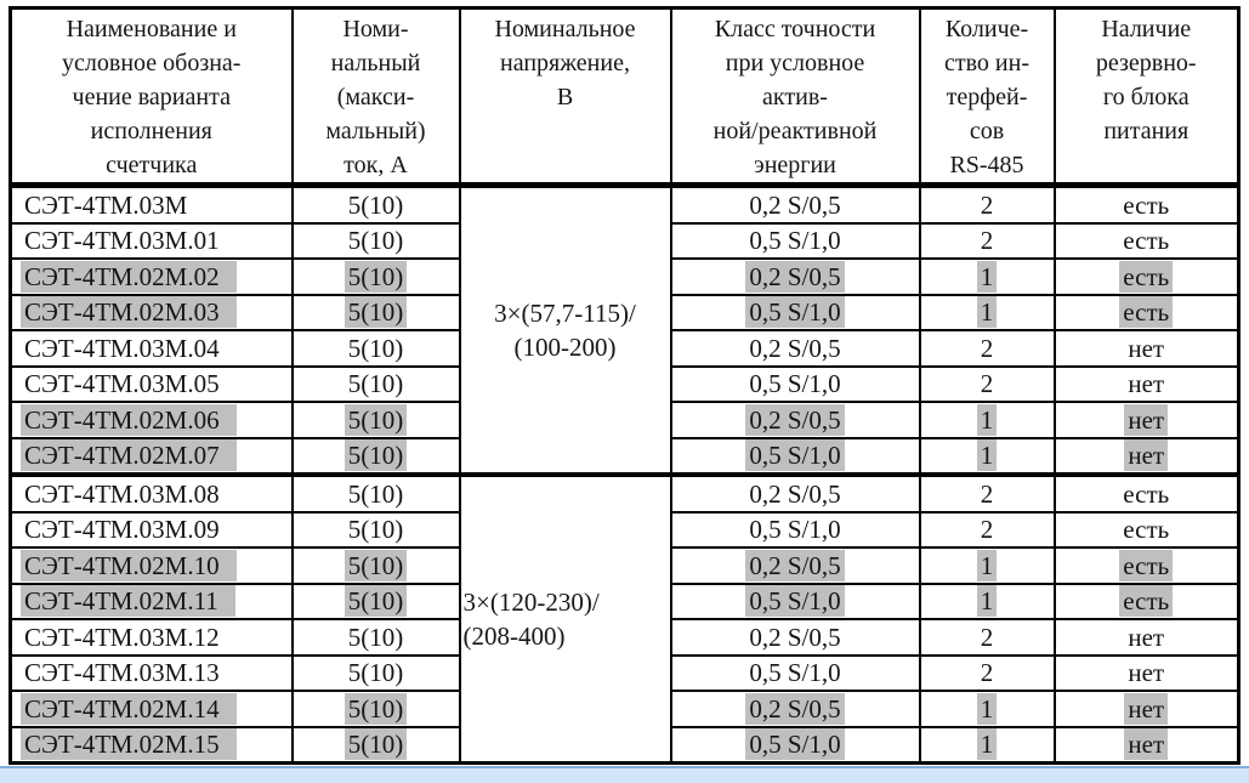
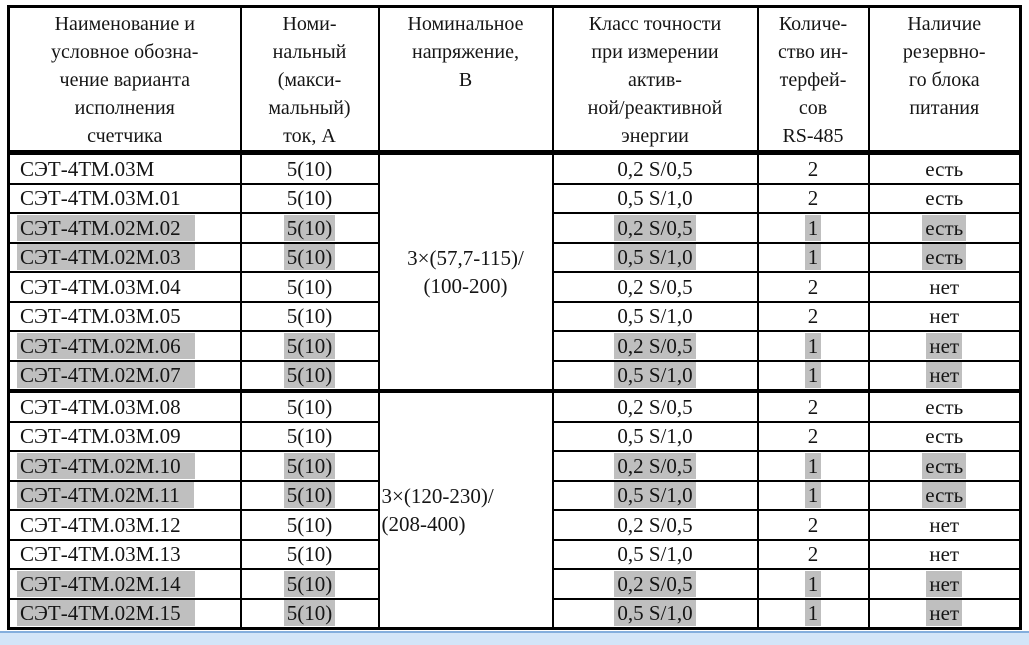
- Наименование и условное обозна- чение варианта исполнения счетчика	Номи- нальный (макси- мальный) ток, А	Номинальное напряжение, В	Класс точности при условное актив- ной/реактивной энергии	Количе- ство ин- терфей- сов RS-485	Наличие резервно- го блока питания
+ Наименование и условное обозна- чение варианта исполнения счетчика	Номи- нальный (макси- мальный) ток, А	Номинальное напряжение, В	Класс точности при измерении актив- ной/реактивной энергии	Количе- ство ин- терфей- сов RS-485	Наличие резервно- го блока питания
  СЭТ-4ТМ.03М	5(10)	3×(57,7-115)/ (100-200)	0,2 S/0,5	2	есть
  СЭТ-4ТМ.03М.01	5(10)	0,5 S/1,0	2	есть
  СЭТ-4ТМ.02М.02	5(10)	0,2 S/0,5	1	есть
  СЭТ-4ТМ.02М.03	5(10)	0,5 S/1,0	1	есть
  СЭТ-4ТМ.03М.04	5(10)	0,2 S/0,5	2	нет
  СЭТ-4ТМ.03М.05	5(10)	0,5 S/1,0	2	нет
  СЭТ-4ТМ.02М.06	5(10)	0,2 S/0,5	1	нет
  СЭТ-4ТМ.02М.07	5(10)	0,5 S/1,0	1	нет
  СЭТ-4ТМ.03М.08	5(10)	3×(120-230)/ (208-400)	0,2 S/0,5	2	есть
  СЭТ-4ТМ.03М.09	5(10)	0,5 S/1,0	2	есть
  СЭТ-4ТМ.02М.10	5(10)	0,2 S/0,5	1	есть
  СЭТ-4ТМ.02М.11	5(10)	0,5 S/1,0	1	есть
  СЭТ-4ТМ.03М.12	5(10)	0,2 S/0,5	2	нет
  СЭТ-4ТМ.03М.13	5(10)	0,5 S/1,0	2	нет
  СЭТ-4ТМ.02М.14	5(10)	0,2 S/0,5	1	нет
  СЭТ-4ТМ.02М.15	5(10)	0,5 S/1,0	1	нет
